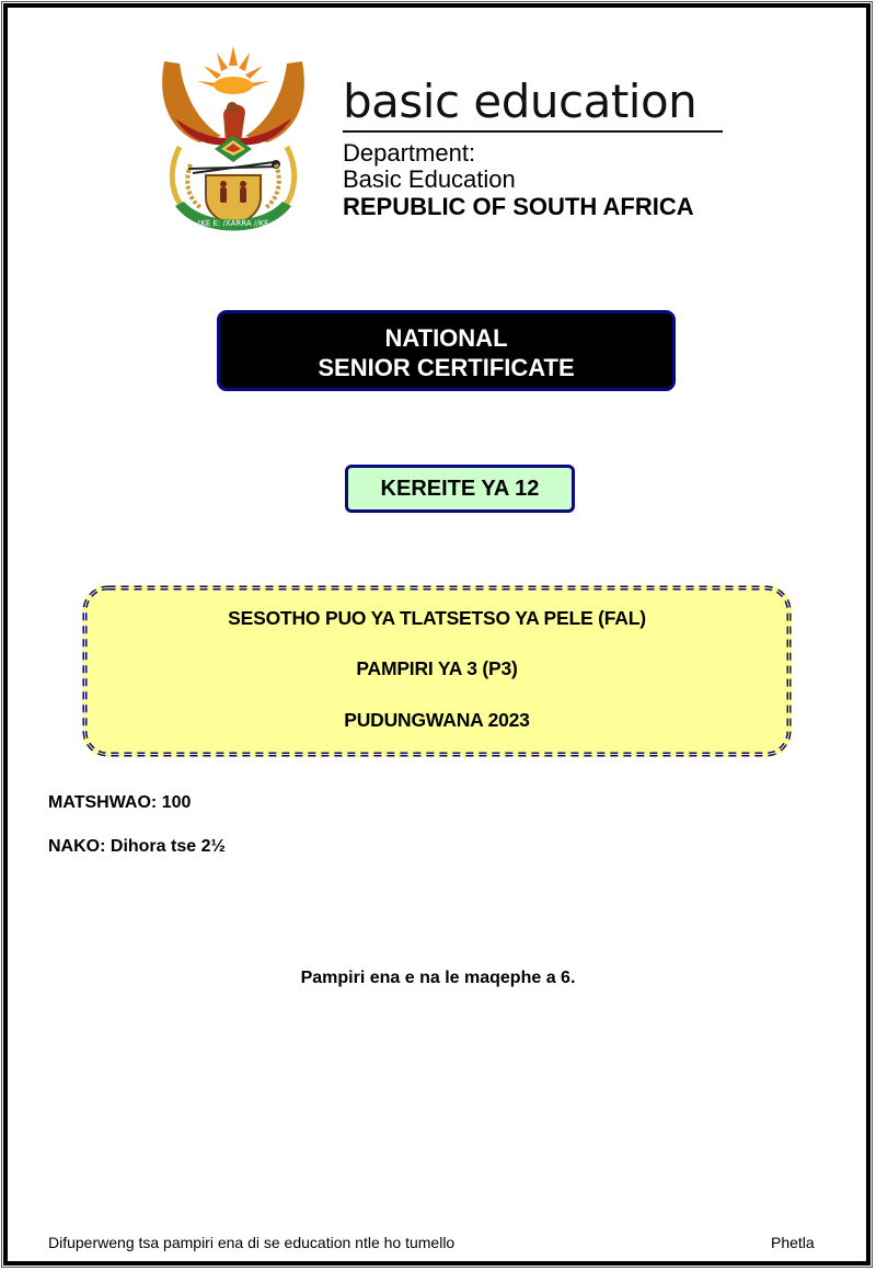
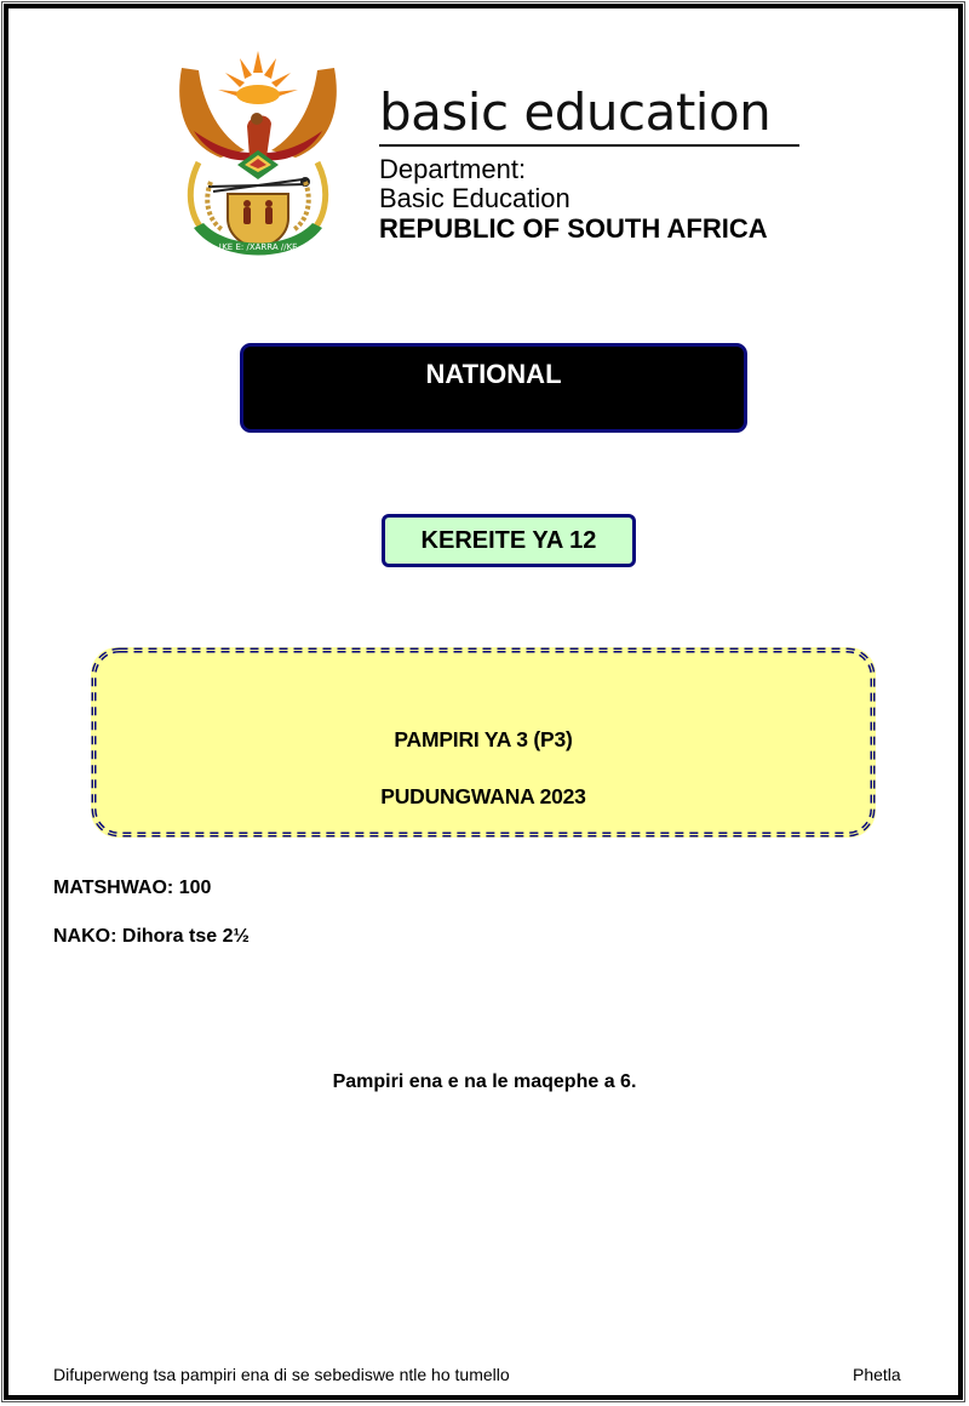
  !KE E: /XARRA //KE
  basic education
  Department:
  Basic Education
  REPUBLIC OF SOUTH AFRICA
  NATIONAL
- SENIOR CERTIFICATE
  KEREITE YA 12
- SESOTHO PUO YA TLATSETSO YA PELE (FAL)
  PAMPIRI YA 3 (P3)
  PUDUNGWANA 2023
  MATSHWAO: 100
  NAKO: Dihora tse 2½
  Pampiri ena e na le maqephe a 6.
- Difuperweng tsa pampiri ena di se education ntle ho tumello
+ Difuperweng tsa pampiri ena di se sebediswe ntle ho tumello
  Phetla
